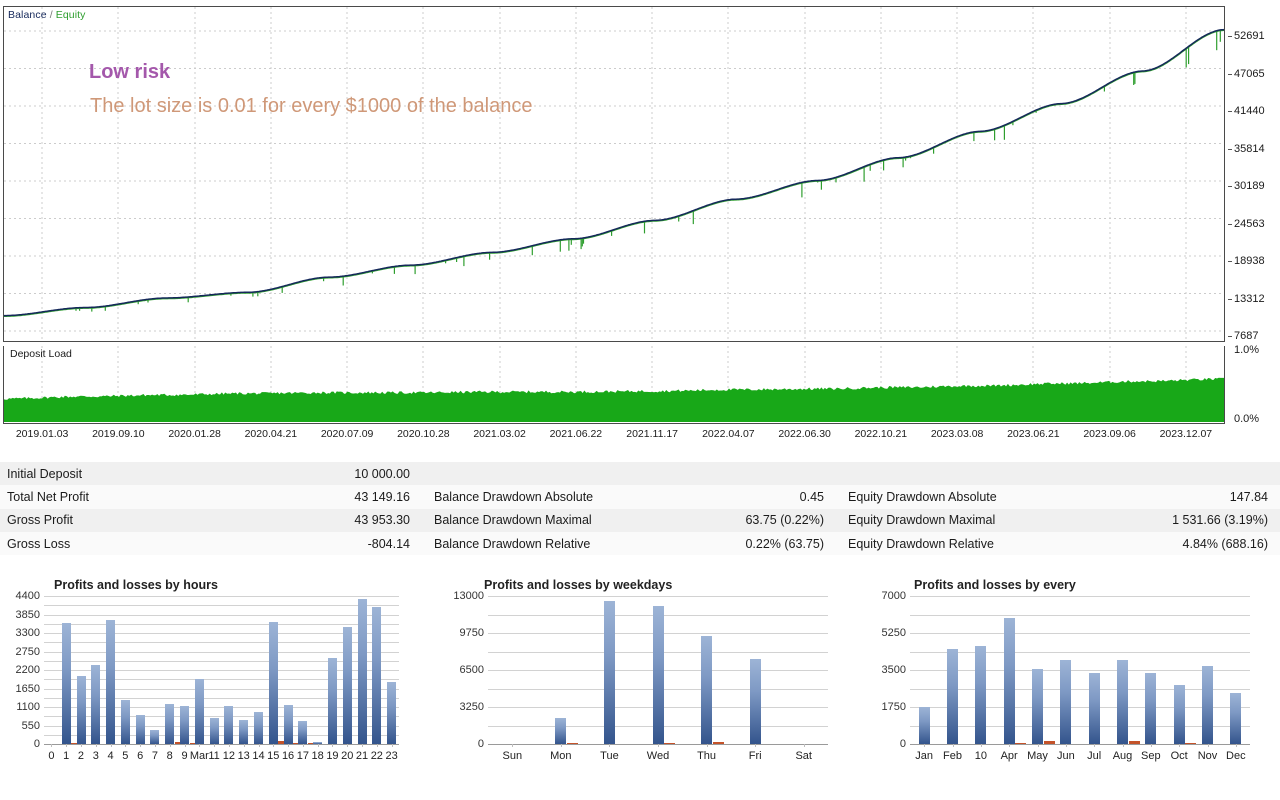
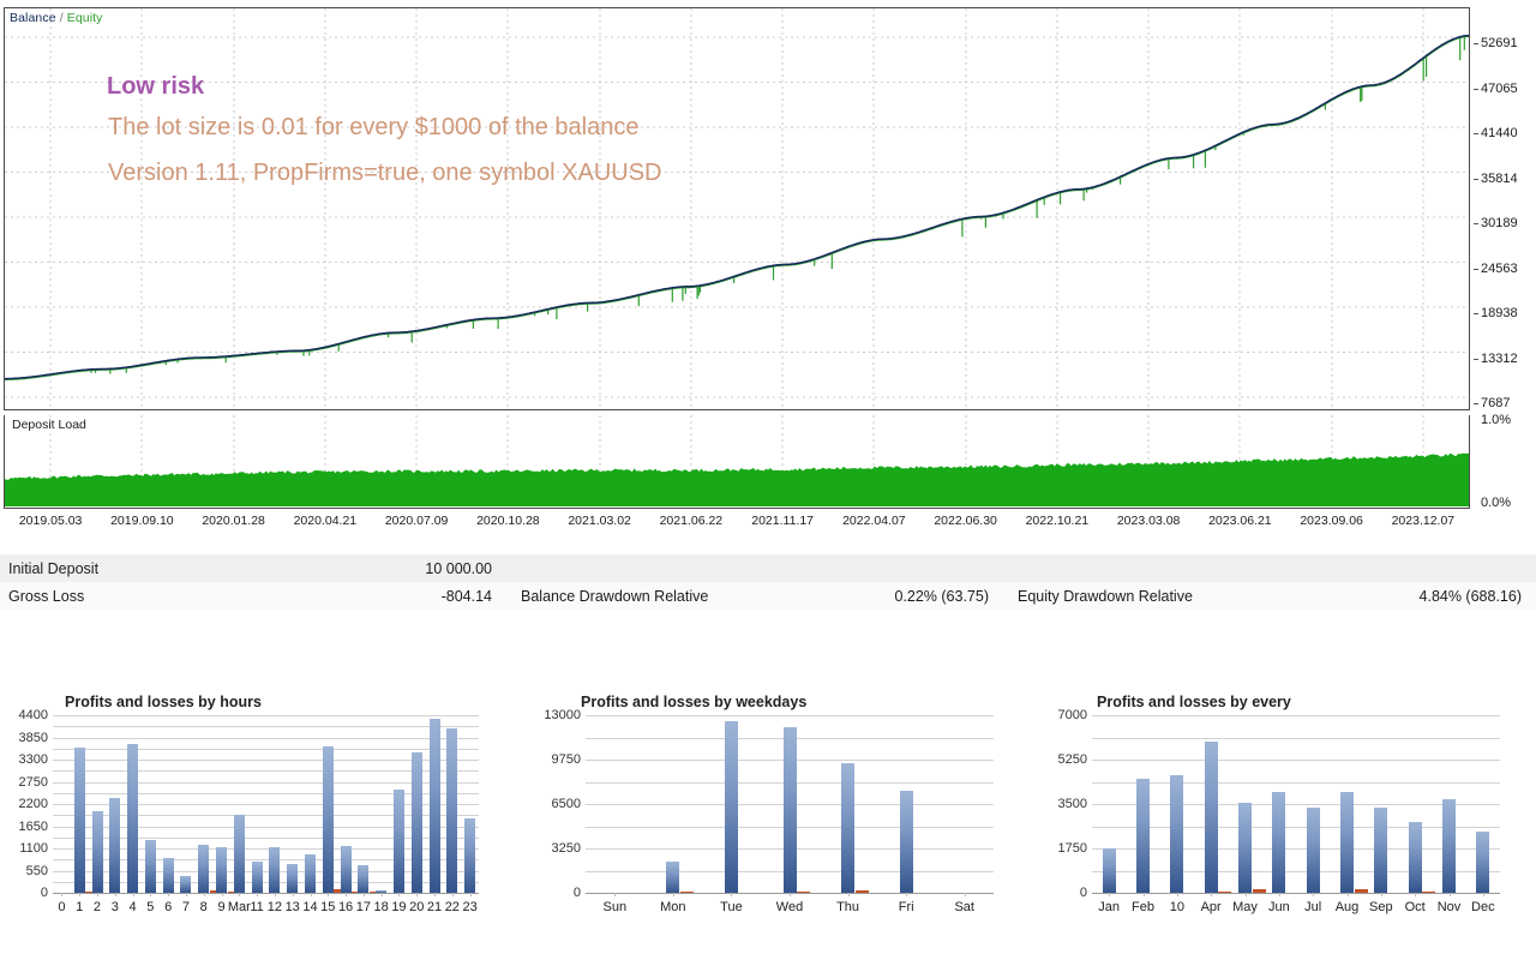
  Balance / Equity
  Low risk
  The lot size is 0.01 for every $1000 of the balance
+ Version 1.11, PropFirms=true, one symbol XAUUSD
  52691
  47065
  41440
  35814
  30189
  24563
  18938
  13312
  7687
  Deposit Load
  1.0%
  0.0%
- 2019.01.03
+ 2019.05.03
  2019.09.10
  2020.01.28
  2020.04.21
  2020.07.09
  2020.10.28
  2021.03.02
  2021.06.22
  2021.11.17
  2022.04.07
  2022.06.30
  2022.10.21
  2023.03.08
  2023.06.21
  2023.09.06
  2023.12.07
  Initial Deposit
  10 000.00
- Total Net Profit
- 43 149.16
- Balance Drawdown Absolute
- 0.45
- Equity Drawdown Absolute
- 147.84
- Gross Profit
- 43 953.30
- Balance Drawdown Maximal
- 63.75 (0.22%)
- Equity Drawdown Maximal
- 1 531.66 (3.19%)
  Gross Loss
  -804.14
  Balance Drawdown Relative
  0.22% (63.75)
  Equity Drawdown Relative
  4.84% (688.16)
  Profits and losses by hours
  0
  550
  1100
  1650
  2200
  2750
  3300
  3850
  4400
  0
  1
  2
  3
  4
  5
  6
  7
  8
  9
  Mar
  11
  12
  13
  14
  15
  16
  17
  18
  19
  20
  21
  22
  23
  Profits and losses by weekdays
  0
  3250
  6500
  9750
  13000
  Sun
  Mon
  Tue
  Wed
  Thu
  Fri
  Sat
  Profits and losses by every
  0
  1750
  3500
  5250
  7000
  Jan
  Feb
  10
  Apr
  May
  Jun
  Jul
  Aug
  Sep
  Oct
  Nov
  Dec
